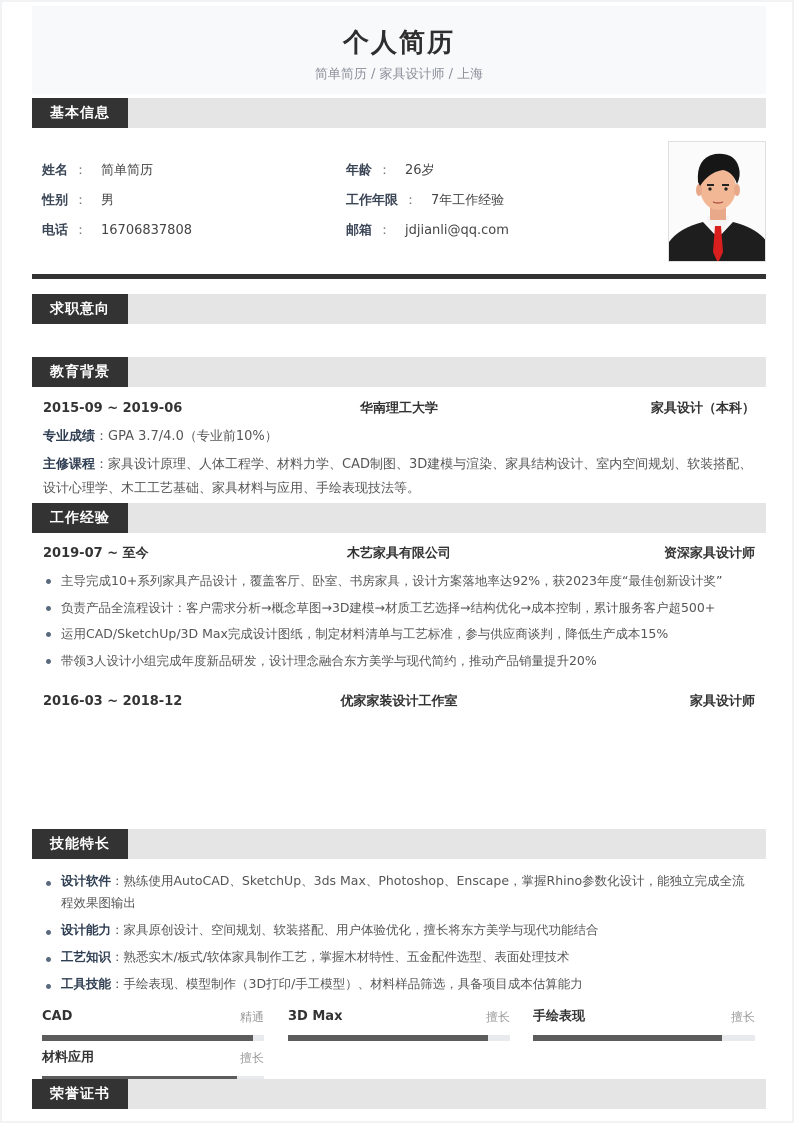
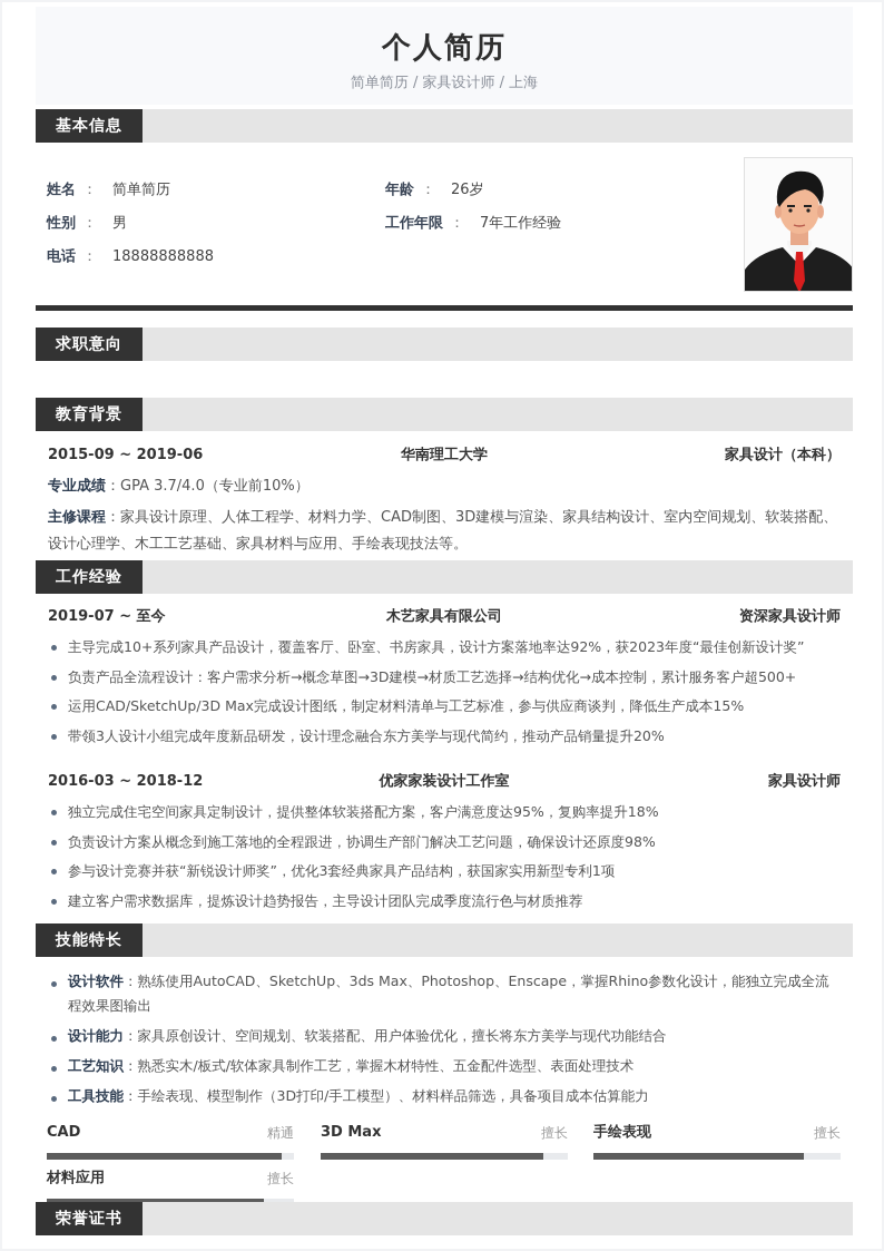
  个人简历
  简单简历 / 家具设计师 / 上海
  基本信息
  姓名 ： 简单简历
  性别 ： 男
- 电话 ： 16706837808
+ 电话 ： 18888888888
  年龄 ： 26岁
  工作年限 ： 7年工作经验
- 邮箱 ： jdjianli@qq.com
  求职意向
  教育背景
  华南理工大学
  2015-09 ~ 2019-06
  家具设计（本科）
  专业成绩：GPA 3.7/4.0（专业前10%）
  主修课程：家具设计原理、人体工程学、材料力学、CAD制图、3D建模与渲染、家具结构设计、室内空间规划、软装搭配、设计心理学、木工工艺基础、家具材料与应用、手绘表现技法等。
  工作经验
  木艺家具有限公司
  2019-07 ~ 至今
  资深家具设计师
  主导完成10+系列家具产品设计，覆盖客厅、卧室、书房家具，设计方案落地率达92%，获2023年度“最佳创新设计奖”
  负责产品全流程设计：客户需求分析→概念草图→3D建模→材质工艺选择→结构优化→成本控制，累计服务客户超500+
  运用CAD/SketchUp/3D Max完成设计图纸，制定材料清单与工艺标准，参与供应商谈判，降低生产成本15%
  带领3人设计小组完成年度新品研发，设计理念融合东方美学与现代简约，推动产品销量提升20%
  优家家装设计工作室
  2016-03 ~ 2018-12
  家具设计师
+ 独立完成住宅空间家具定制设计，提供整体软装搭配方案，客户满意度达95%，复购率提升18%
+ 负责设计方案从概念到施工落地的全程跟进，协调生产部门解决工艺问题，确保设计还原度98%
+ 参与设计竞赛并获“新锐设计师奖”，优化3套经典家具产品结构，获国家实用新型专利1项
+ 建立客户需求数据库，提炼设计趋势报告，主导设计团队完成季度流行色与材质推荐
  技能特长
  设计软件：熟练使用AutoCAD、SketchUp、3ds Max、Photoshop、Enscape，掌握Rhino参数化设计，能独立完成全流程效果图输出
  设计能力：家具原创设计、空间规划、软装搭配、用户体验优化，擅长将东方美学与现代功能结合
  工艺知识：熟悉实木/板式/软体家具制作工艺，掌握木材特性、五金配件选型、表面处理技术
  工具技能：手绘表现、模型制作（3D打印/手工模型）、材料样品筛选，具备项目成本估算能力
  CAD
  精通
  3D Max
  擅长
  手绘表现
  擅长
  材料应用
  擅长
  荣誉证书
